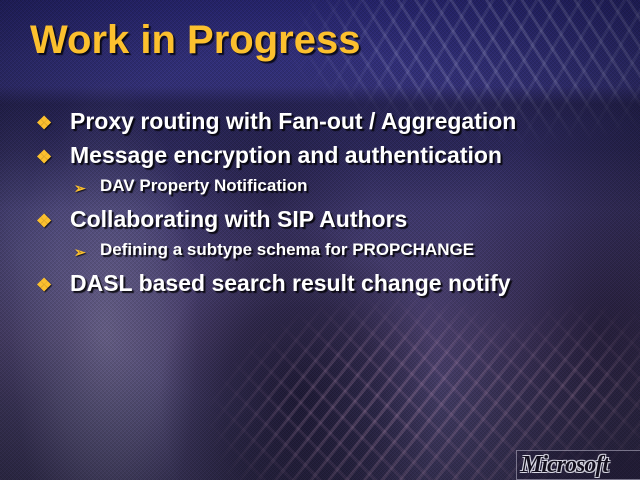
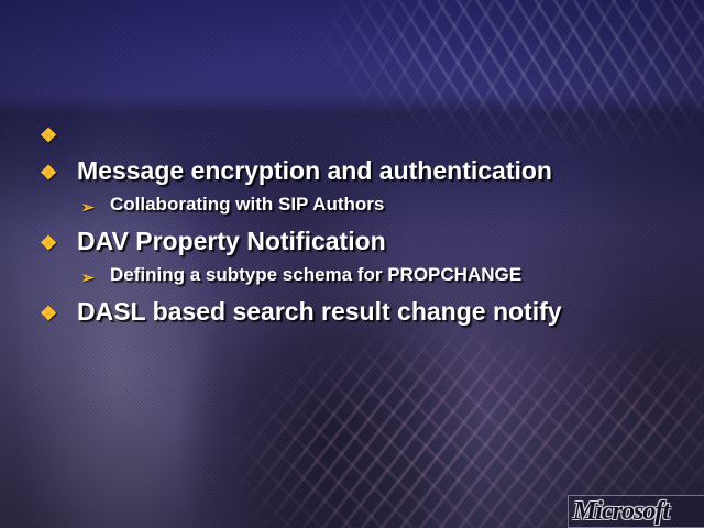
- Work in Progress
  ❖
- Proxy routing with Fan-out / Aggregation
  ❖
  Message encryption and authentication
  ➢
- DAV Property Notification
+ Collaborating with SIP Authors
  ❖
- Collaborating with SIP Authors
+ DAV Property Notification
  ➢
  Defining a subtype schema for PROPCHANGE
  ❖
  DASL based search result change notify
  Microsoft
